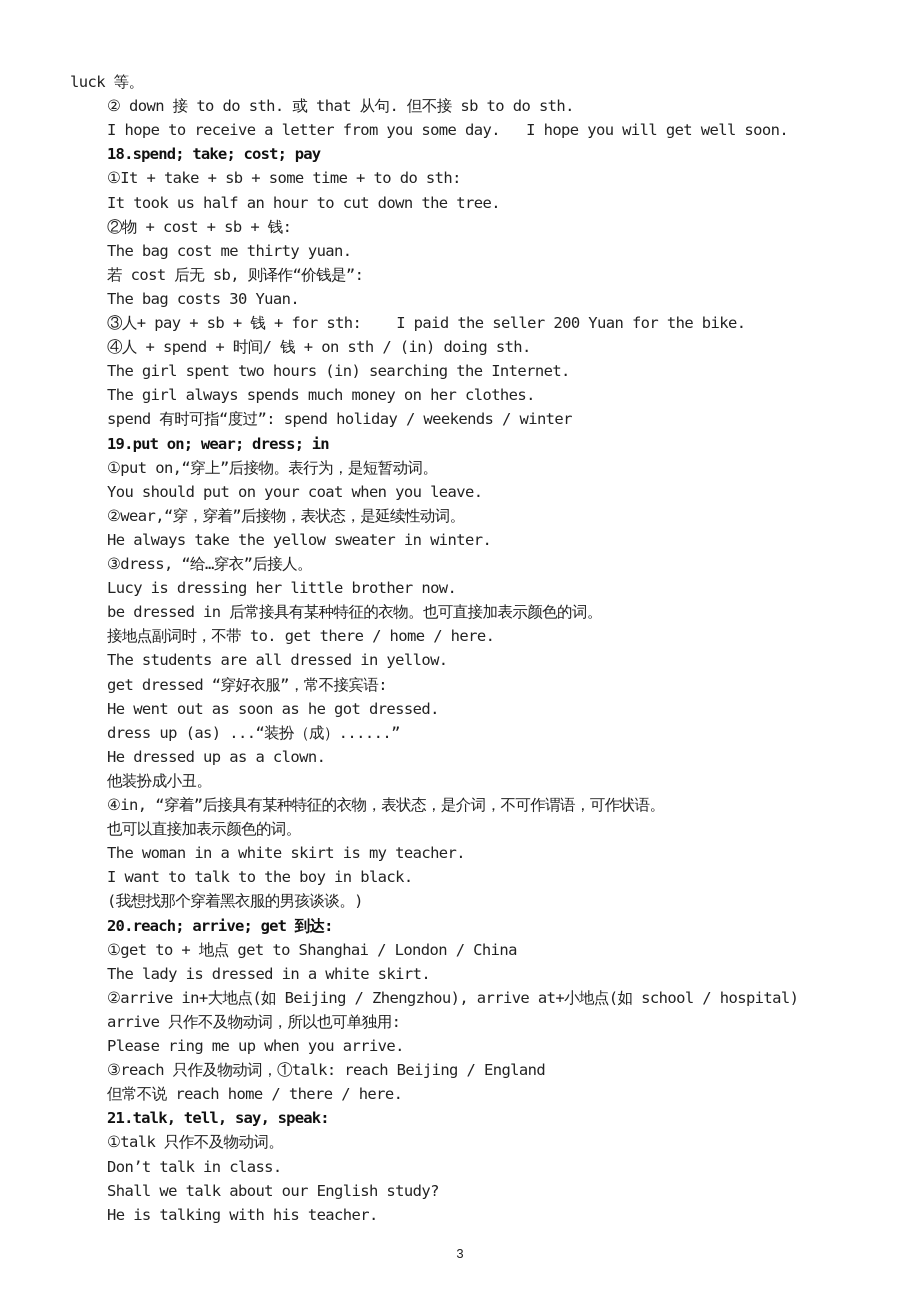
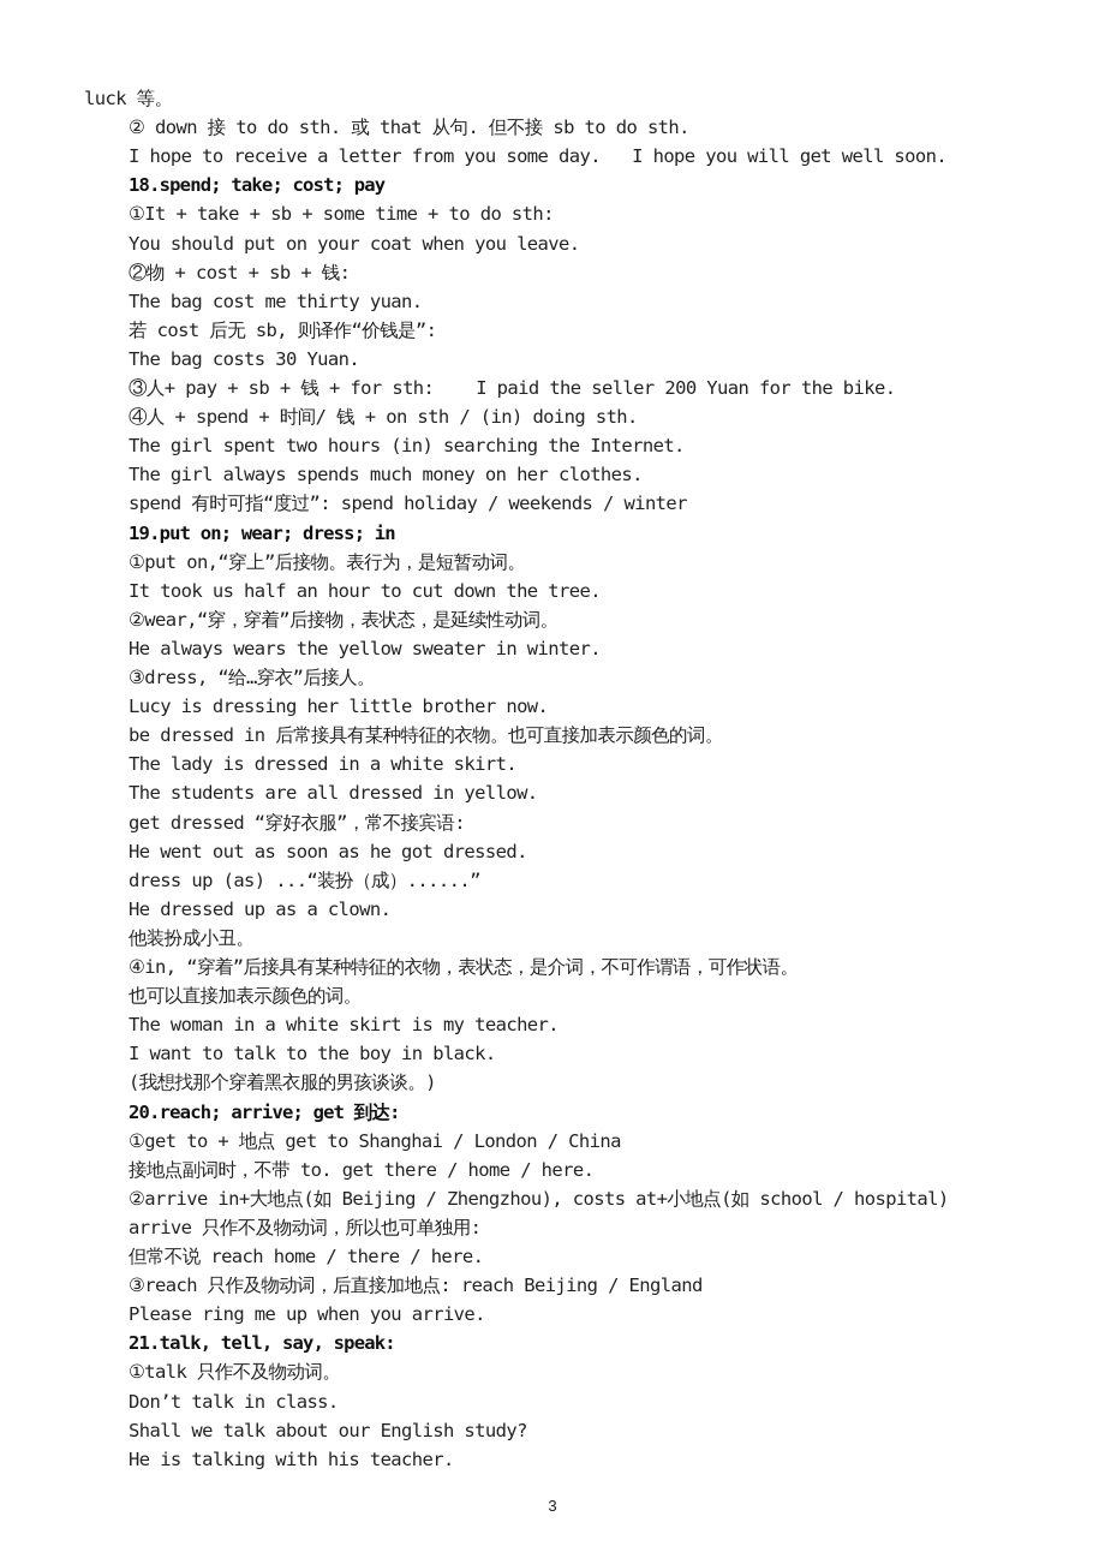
  luck 等。
  ② down 接 to do sth. 或 that 从句. 但不接 sb to do sth.
  I hope to receive a letter from you some day. I hope you will get well soon.
  18.spend; take; cost; pay
  ①It + take + sb + some time + to do sth:
- It took us half an hour to cut down the tree.
+ You should put on your coat when you leave.
  ②物 + cost + sb + 钱:
  The bag cost me thirty yuan.
  若 cost 后无 sb, 则译作“价钱是”:
  The bag costs 30 Yuan.
  ③人+ pay + sb + 钱 + for sth: I paid the seller 200 Yuan for the bike.
  ④人 + spend + 时间/ 钱 + on sth / (in) doing sth.
  The girl spent two hours (in) searching the Internet.
  The girl always spends much money on her clothes.
  spend 有时可指“度过”: spend holiday / weekends / winter
  19.put on; wear; dress; in
  ①put on,“穿上”后接物。表行为，是短暂动词。
- You should put on your coat when you leave.
+ It took us half an hour to cut down the tree.
  ②wear,“穿，穿着”后接物，表状态，是延续性动词。
- He always take the yellow sweater in winter.
+ He always wears the yellow sweater in winter.
  ③dress, “给…穿衣”后接人。
  Lucy is dressing her little brother now.
  be dressed in 后常接具有某种特征的衣物。也可直接加表示颜色的词。
- 接地点副词时，不带 to. get there / home / here.
+ The lady is dressed in a white skirt.
  The students are all dressed in yellow.
  get dressed “穿好衣服”，常不接宾语:
  He went out as soon as he got dressed.
  dress up (as) ...“装扮（成）......”
  He dressed up as a clown.
  他装扮成小丑。
  ④in, “穿着”后接具有某种特征的衣物，表状态，是介词，不可作谓语，可作状语。
  也可以直接加表示颜色的词。
  The woman in a white skirt is my teacher.
  I want to talk to the boy in black.
  (我想找那个穿着黑衣服的男孩谈谈。)
  20.reach; arrive; get 到达:
  ①get to + 地点 get to Shanghai / London / China
- The lady is dressed in a white skirt.
+ 接地点副词时，不带 to. get there / home / here.
- ②arrive in+大地点(如 Beijing / Zhengzhou), arrive at+小地点(如 school / hospital)
+ ②arrive in+大地点(如 Beijing / Zhengzhou), costs at+小地点(如 school / hospital)
  arrive 只作不及物动词，所以也可单独用:
- Please ring me up when you arrive.
+ 但常不说 reach home / there / here.
- ③reach 只作及物动词，①talk: reach Beijing / England
+ ③reach 只作及物动词，后直接加地点: reach Beijing / England
- 但常不说 reach home / there / here.
+ Please ring me up when you arrive.
  21.talk, tell, say, speak:
  ①talk 只作不及物动词。
  Don’t talk in class.
  Shall we talk about our English study?
  He is talking with his teacher.
  3
